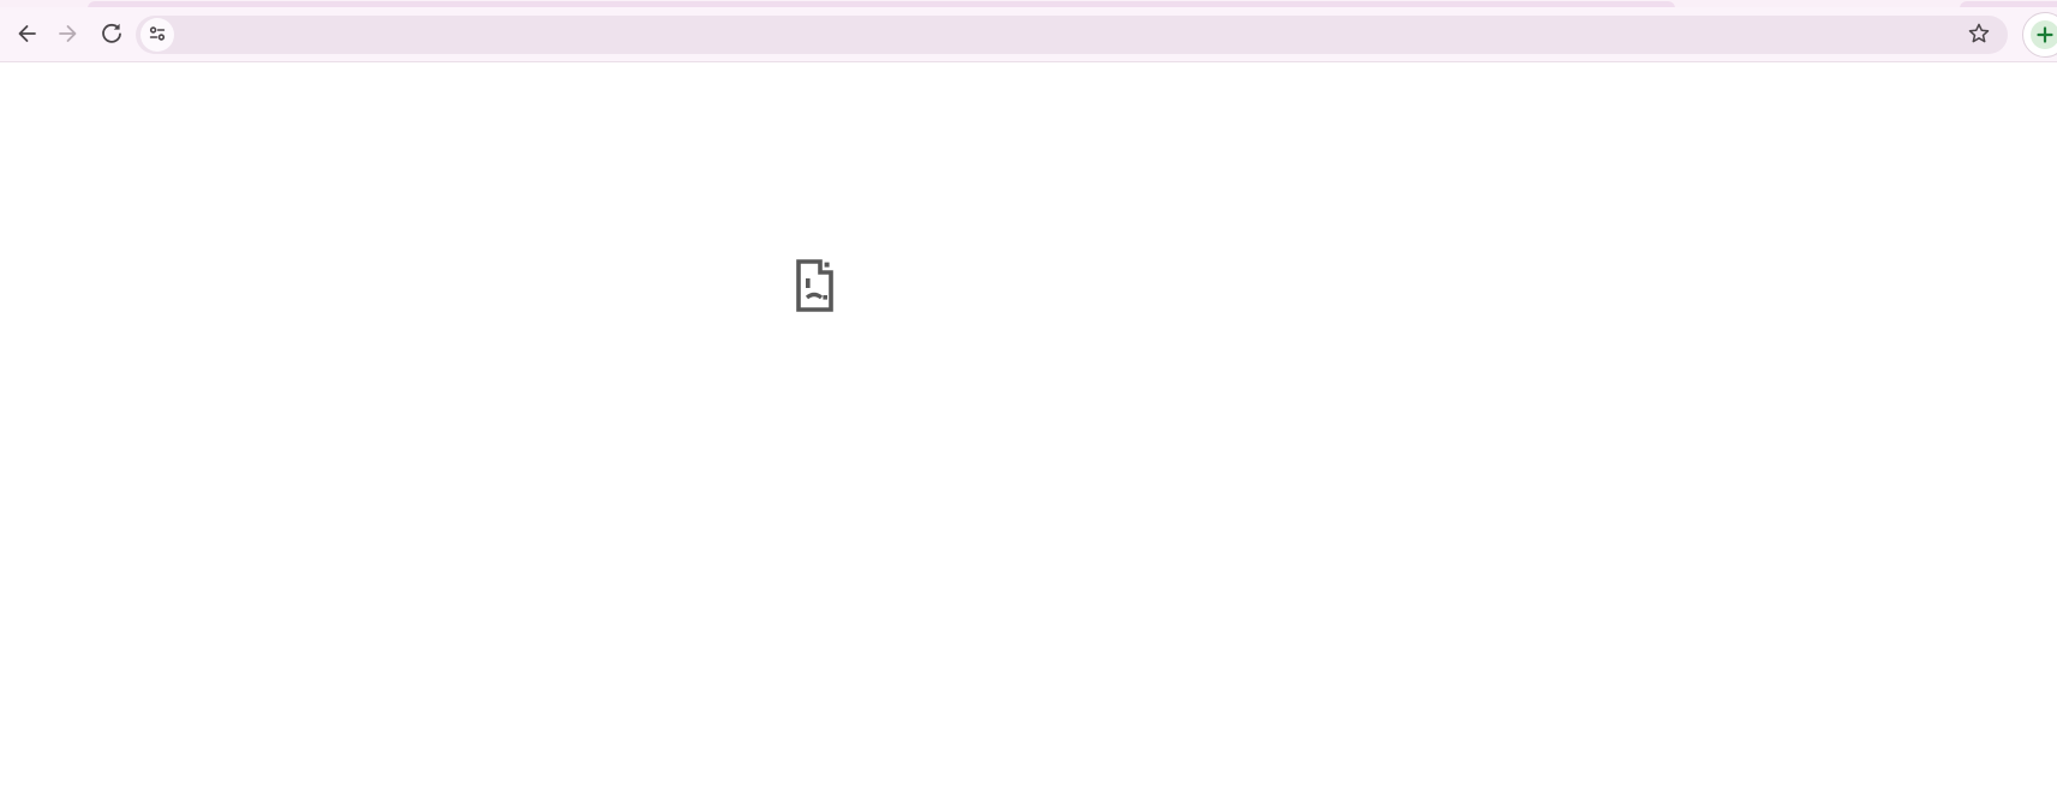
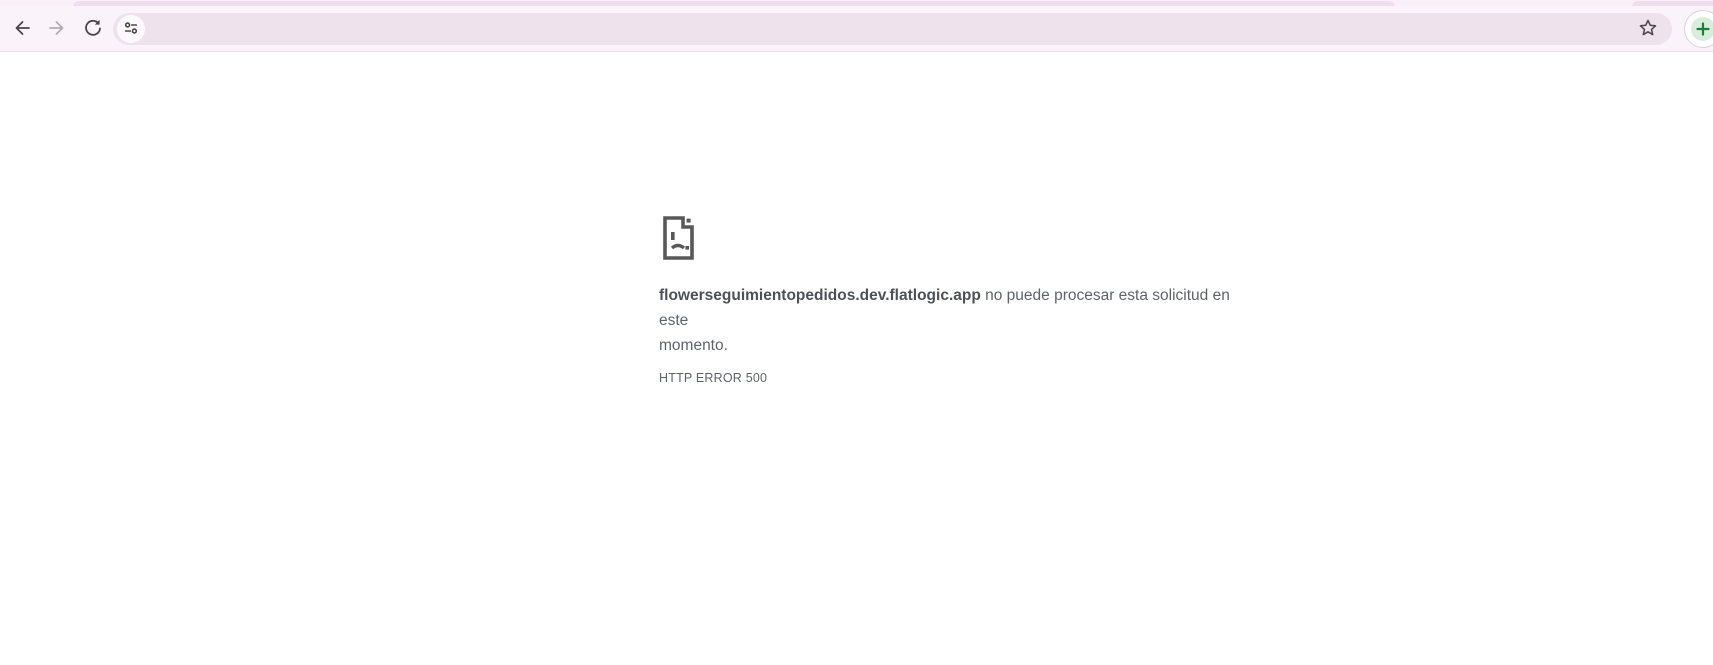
+ flowerseguimientopedidos.dev.flatlogic.app no puede procesar esta solicitud en este
+ momento.
+ HTTP ERROR 500
